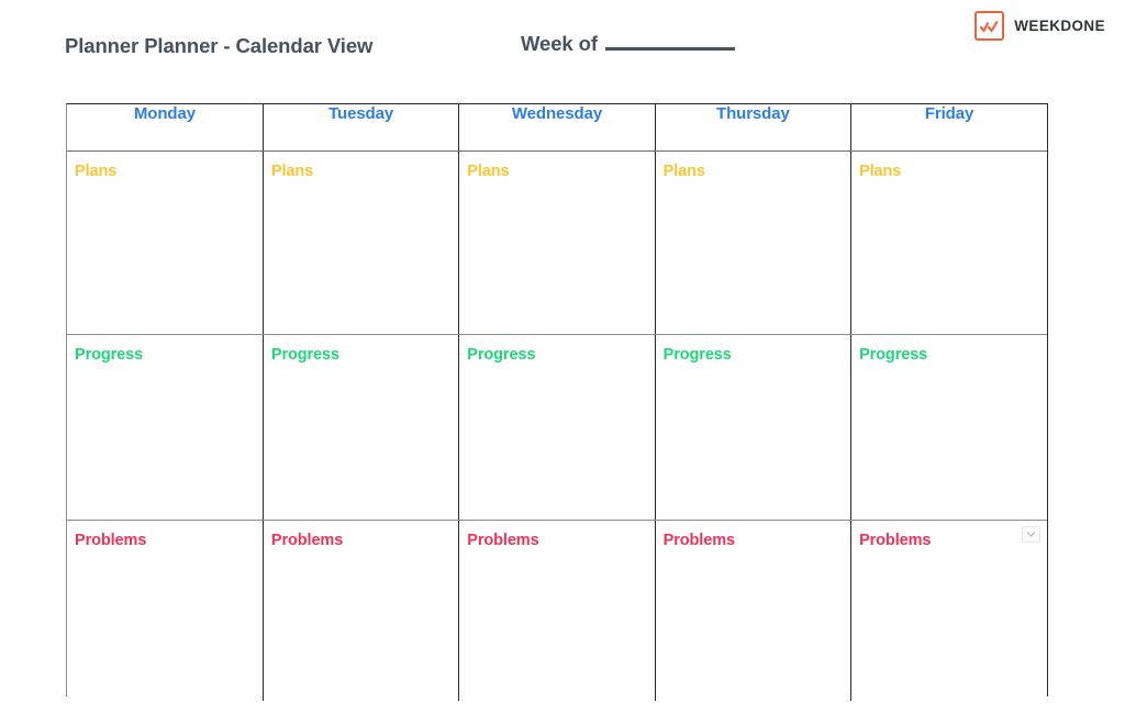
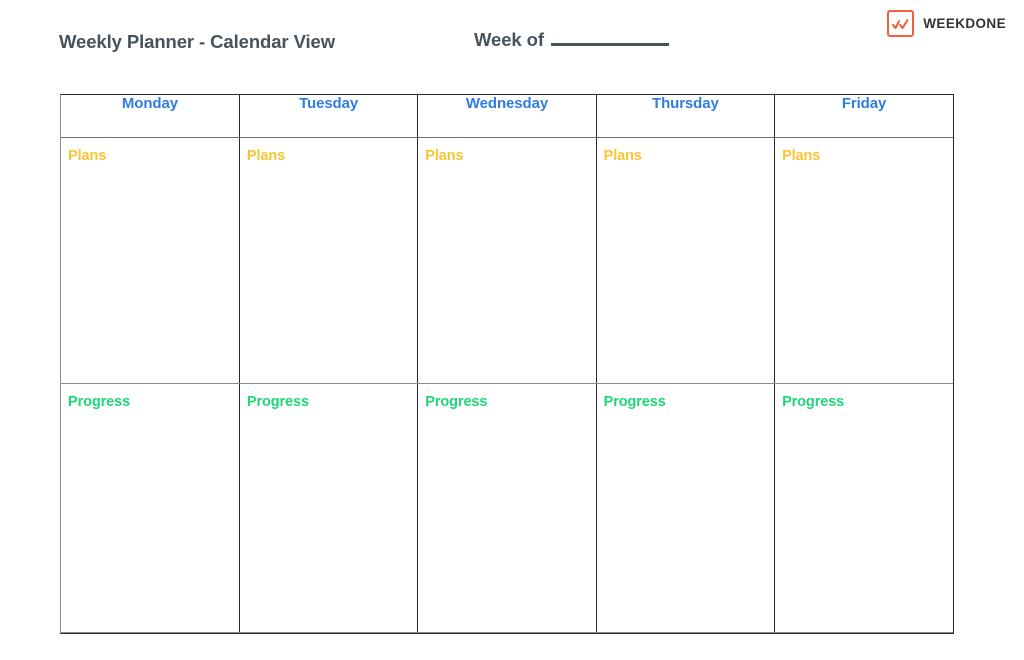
- Planner Planner - Calendar View
+ Weekly Planner - Calendar View
  Week of
  WEEKDONE
  Monday	Tuesday	Wednesday	Thursday	Friday
  Plans	Plans	Plans	Plans	Plans
  Progress	Progress	Progress	Progress	Progress
- Problems	Problems	Problems	Problems	Problems
